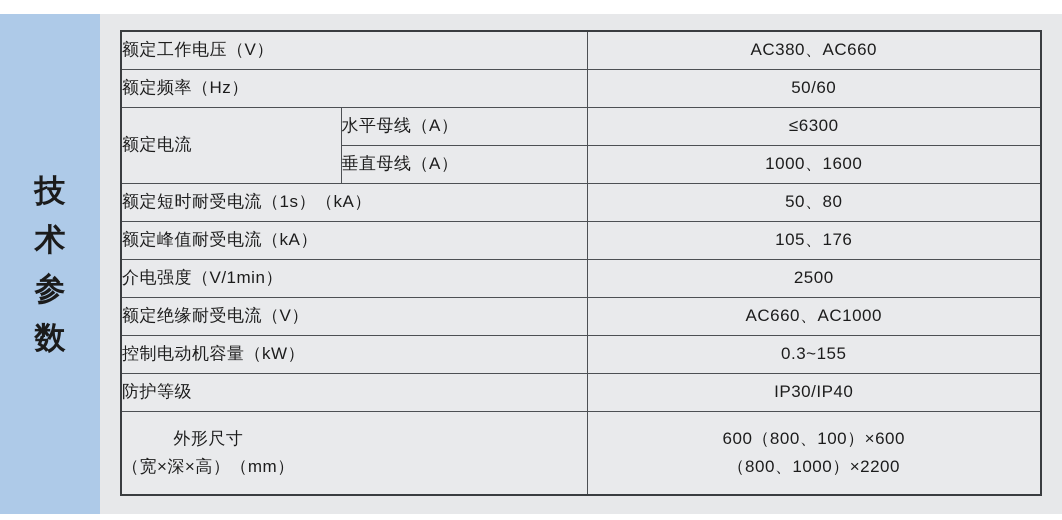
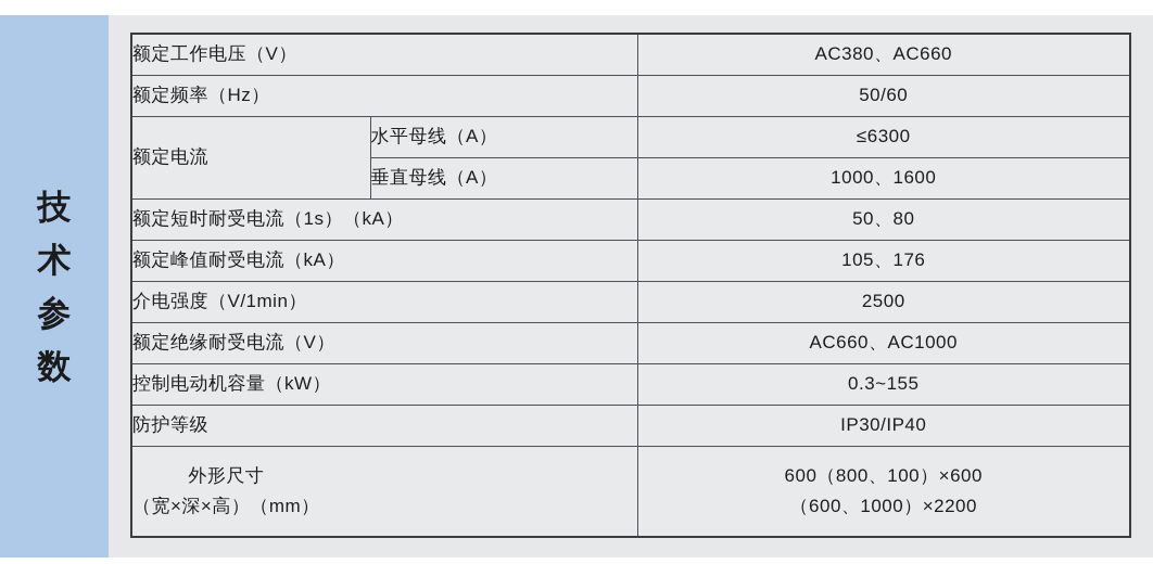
  技
  术
  参
  数
  额定工作电压（V）	AC380、AC660
  额定频率（Hz）	50/60
  额定电流	水平母线（A）	≤6300
  垂直母线（A）	1000、1600
  额定短时耐受电流（1s）（kA）	50、80
  额定峰值耐受电流（kA）	105、176
  介电强度（V/1min）	2500
  额定绝缘耐受电流（V）	AC660、AC1000
  控制电动机容量（kW）	0.3~155
  防护等级	IP30/IP40
- 外形尺寸 （宽×深×高）（mm）	600（800、100）×600 （800、1000）×2200
+ 外形尺寸 （宽×深×高）（mm）	600（800、100）×600 （600、1000）×2200
